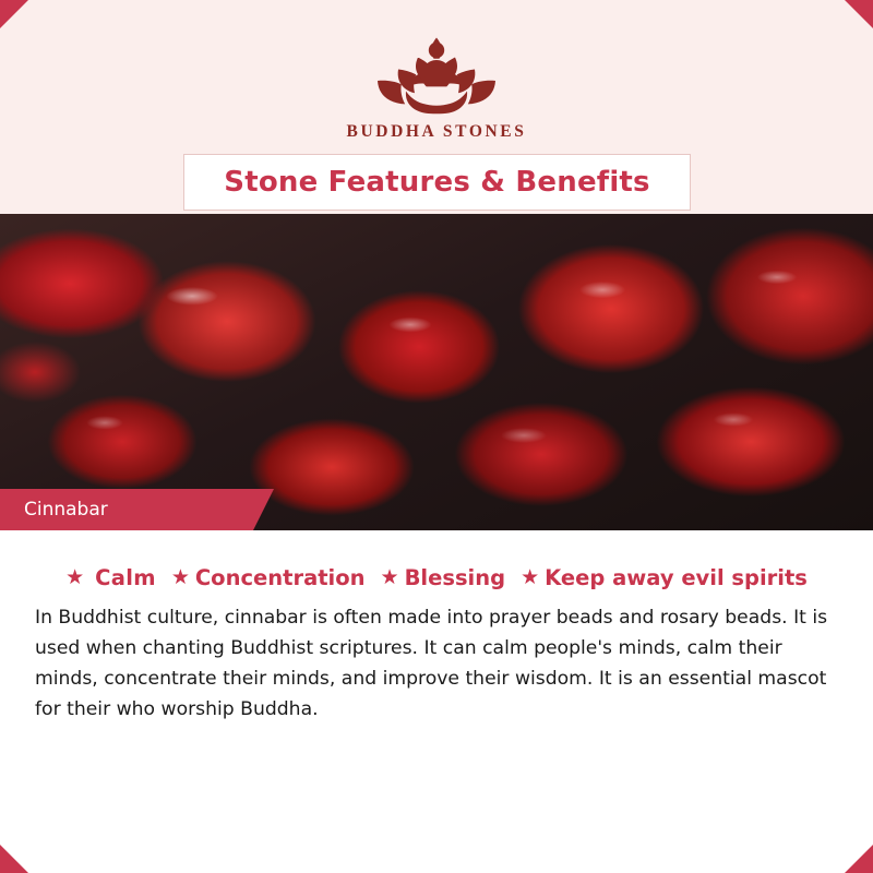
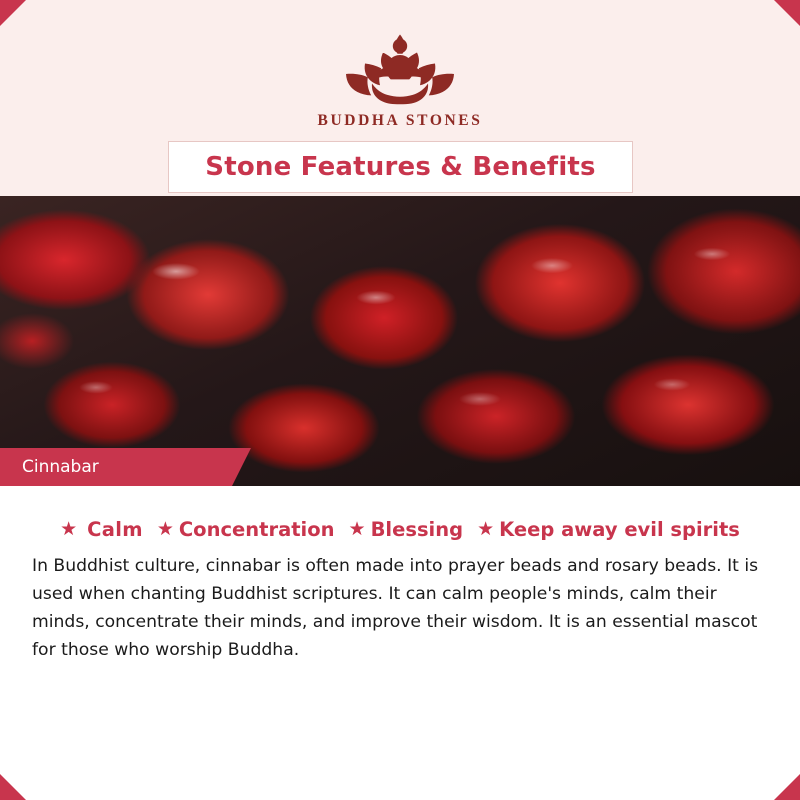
  BUDDHA STONES
  Stone Features & Benefits
  Cinnabar
  ★
  Calm
  ★
  Concentration
  ★
  Blessing
  ★
  Keep away evil spirits
- In Buddhist culture, cinnabar is often made into prayer beads and rosary beads. It is used when chanting Buddhist scriptures. It can calm people's minds, calm their minds, concentrate their minds, and improve their wisdom. It is an essential mascot for their who worship Buddha.
+ In Buddhist culture, cinnabar is often made into prayer beads and rosary beads. It is used when chanting Buddhist scriptures. It can calm people's minds, calm their minds, concentrate their minds, and improve their wisdom. It is an essential mascot for those who worship Buddha.
